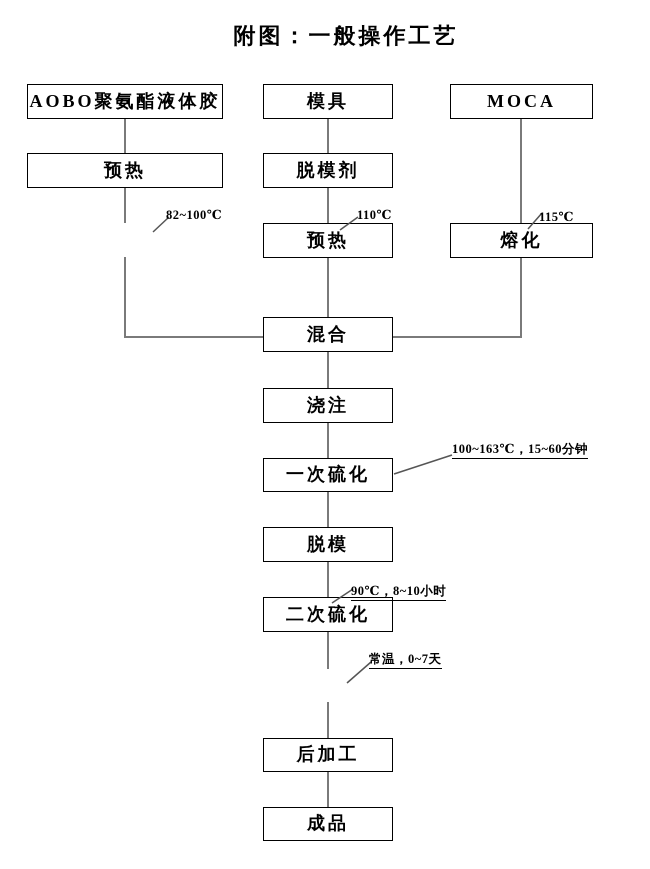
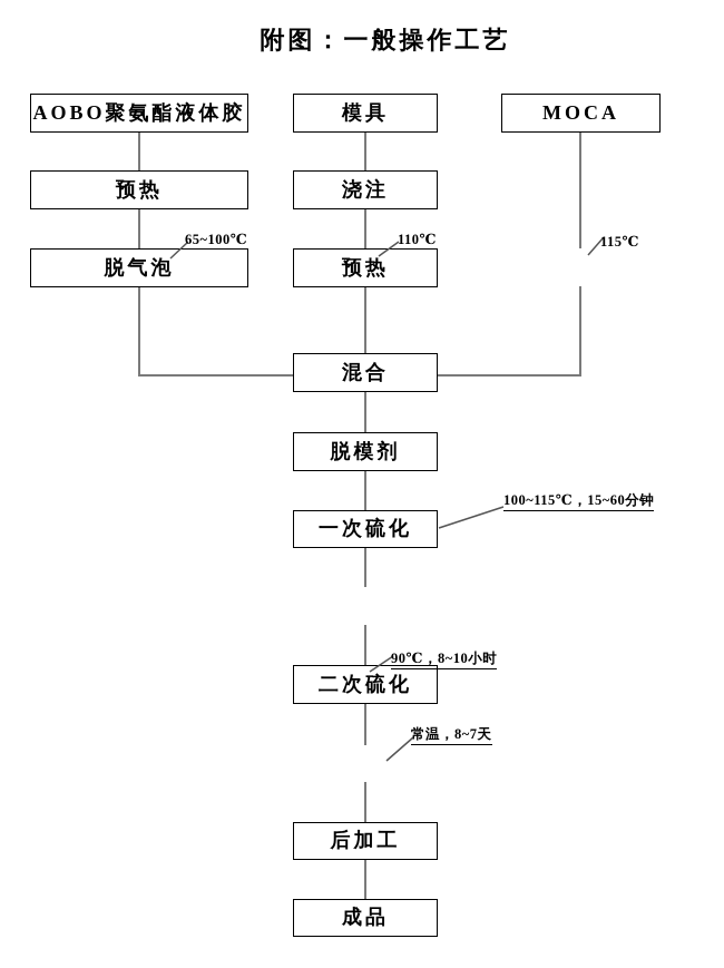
  附图：一般操作工艺
  AOBO聚氨酯液体胶
  预热
+ 脱气泡
  模具
- 脱模剂
+ 浇注
  预热
  MOCA
- 熔化
  混合
- 浇注
+ 脱模剂
  一次硫化
- 脱模
  二次硫化
  后加工
  成品
- 82~100℃
+ 65~100℃
  110℃
  115℃
- 100~163℃，15~60分钟
+ 100~115℃，15~60分钟
  90℃，8~10小时
- 常温，0~7天
+ 常温，8~7天
